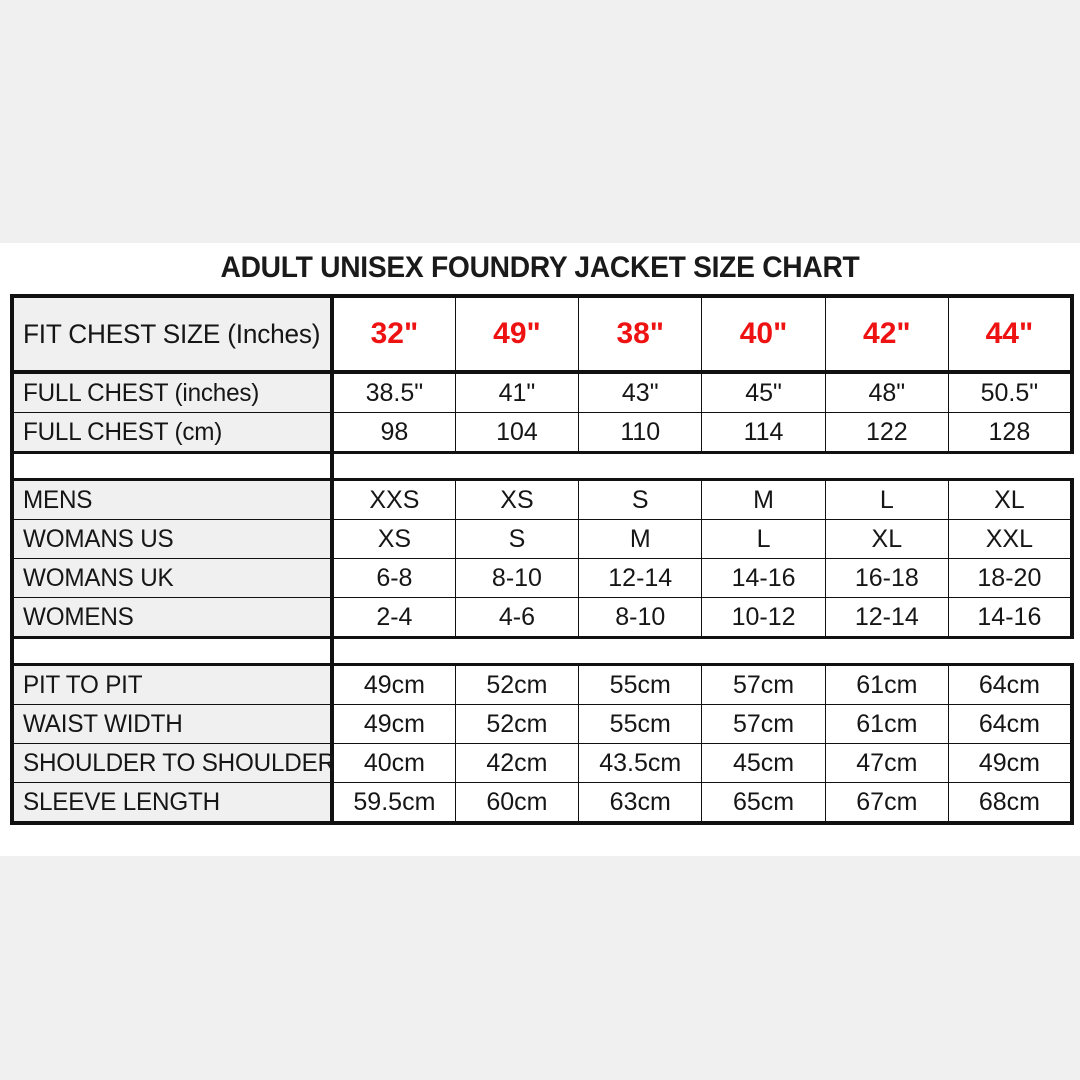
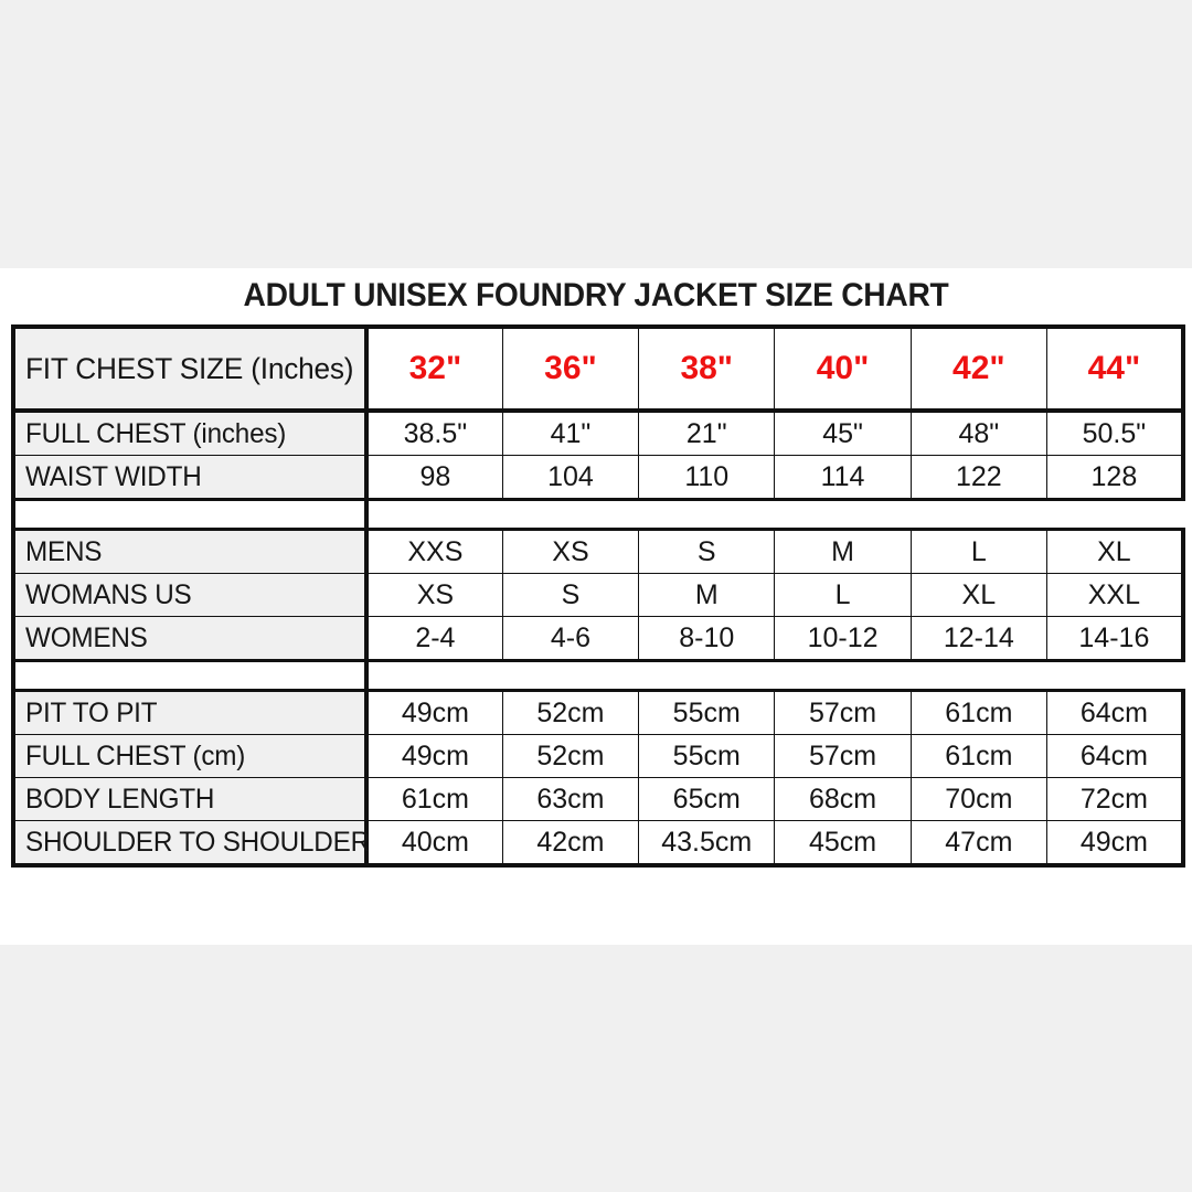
  ADULT UNISEX FOUNDRY JACKET SIZE CHART
- FIT CHEST SIZE (Inches)	32"	49"	38"	40"	42"	44"
+ FIT CHEST SIZE (Inches)	32"	36"	38"	40"	42"	44"
- FULL CHEST (inches)	38.5"	41"	43"	45"	48"	50.5"
+ FULL CHEST (inches)	38.5"	41"	21"	45"	48"	50.5"
- FULL CHEST (cm)	98	104	110	114	122	128
+ WAIST WIDTH	98	104	110	114	122	128
  MENS	XXS	XS	S	M	L	XL
  WOMANS US	XS	S	M	L	XL	XXL
- WOMANS UK	6-8	8-10	12-14	14-16	16-18	18-20
  WOMENS	2-4	4-6	8-10	10-12	12-14	14-16
  PIT TO PIT	49cm	52cm	55cm	57cm	61cm	64cm
- WAIST WIDTH	49cm	52cm	55cm	57cm	61cm	64cm
+ FULL CHEST (cm)	49cm	52cm	55cm	57cm	61cm	64cm
+ BODY LENGTH	61cm	63cm	65cm	68cm	70cm	72cm
  SHOULDER TO SHOULDER	40cm	42cm	43.5cm	45cm	47cm	49cm
- SLEEVE LENGTH	59.5cm	60cm	63cm	65cm	67cm	68cm
